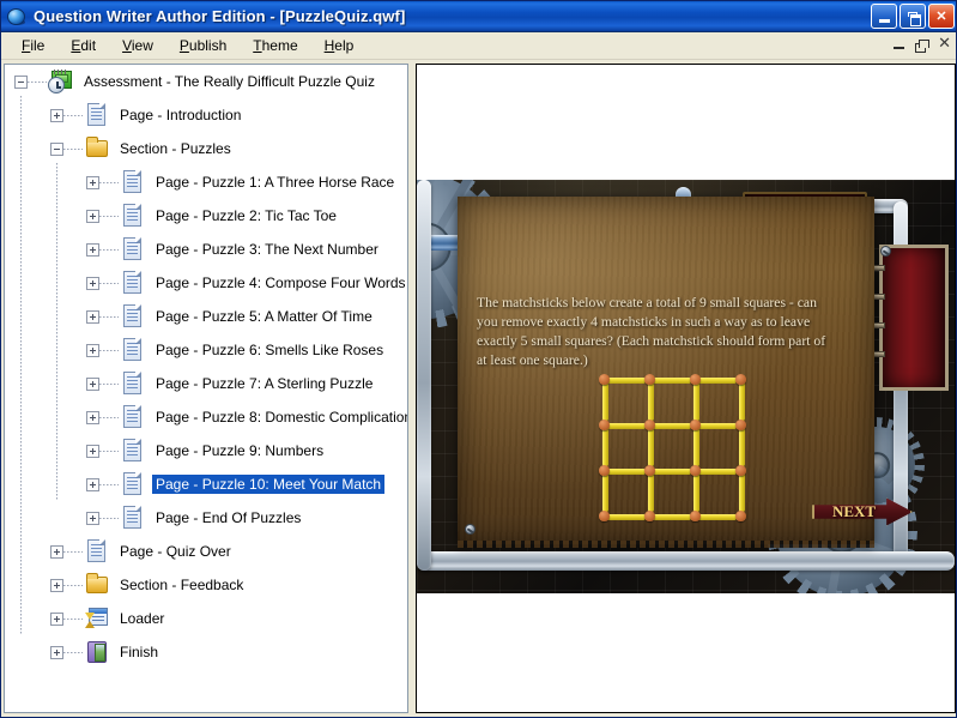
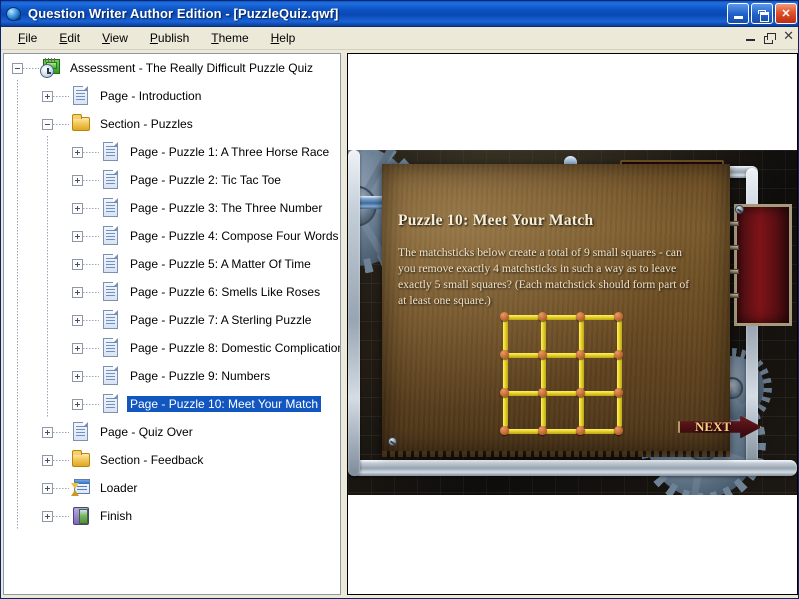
  Question Writer Author Edition - [PuzzleQuiz.qwf]
  ✕
  File
  Edit
  View
  Publish
  Theme
  Help
  ✕
  Assessment - The Really Difficult Puzzle Quiz
  Page - Introduction
  Section - Puzzles
  Page - Puzzle 1: A Three Horse Race
  Page - Puzzle 2: Tic Tac Toe
- Page - Puzzle 3: The Next Number
+ Page - Puzzle 3: The Three Number
  Page - Puzzle 4: Compose Four Words
  Page - Puzzle 5: A Matter Of Time
  Page - Puzzle 6: Smells Like Roses
  Page - Puzzle 7: A Sterling Puzzle
  Page - Puzzle 8: Domestic Complicatio
  Page - Puzzle 9: Numbers
  Page - Puzzle 10: Meet Your Match
- Page - End Of Puzzles
  Page - Quiz Over
  Section - Feedback
  Loader
  Finish
+ Puzzle 10: Meet Your Match
  The matchsticks below create a total of 9 small squares - can you remove exactly 4 matchsticks in such a way as to leave exactly 5 small squares? (Each matchstick should form part of at least one square.)
  NEXT
